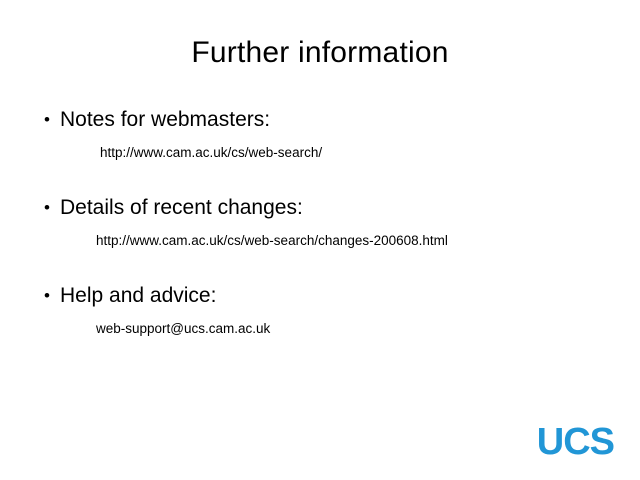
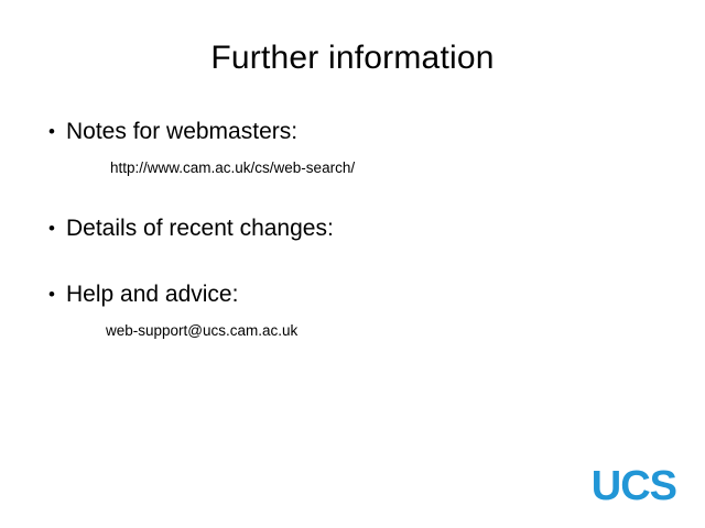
  Further information
  •
  Notes for webmasters:
  http://www.cam.ac.uk/cs/web-search/
  •
  Details of recent changes:
- http://www.cam.ac.uk/cs/web-search/changes-200608.html
  •
  Help and advice:
  web-support@ucs.cam.ac.uk
  UCS
